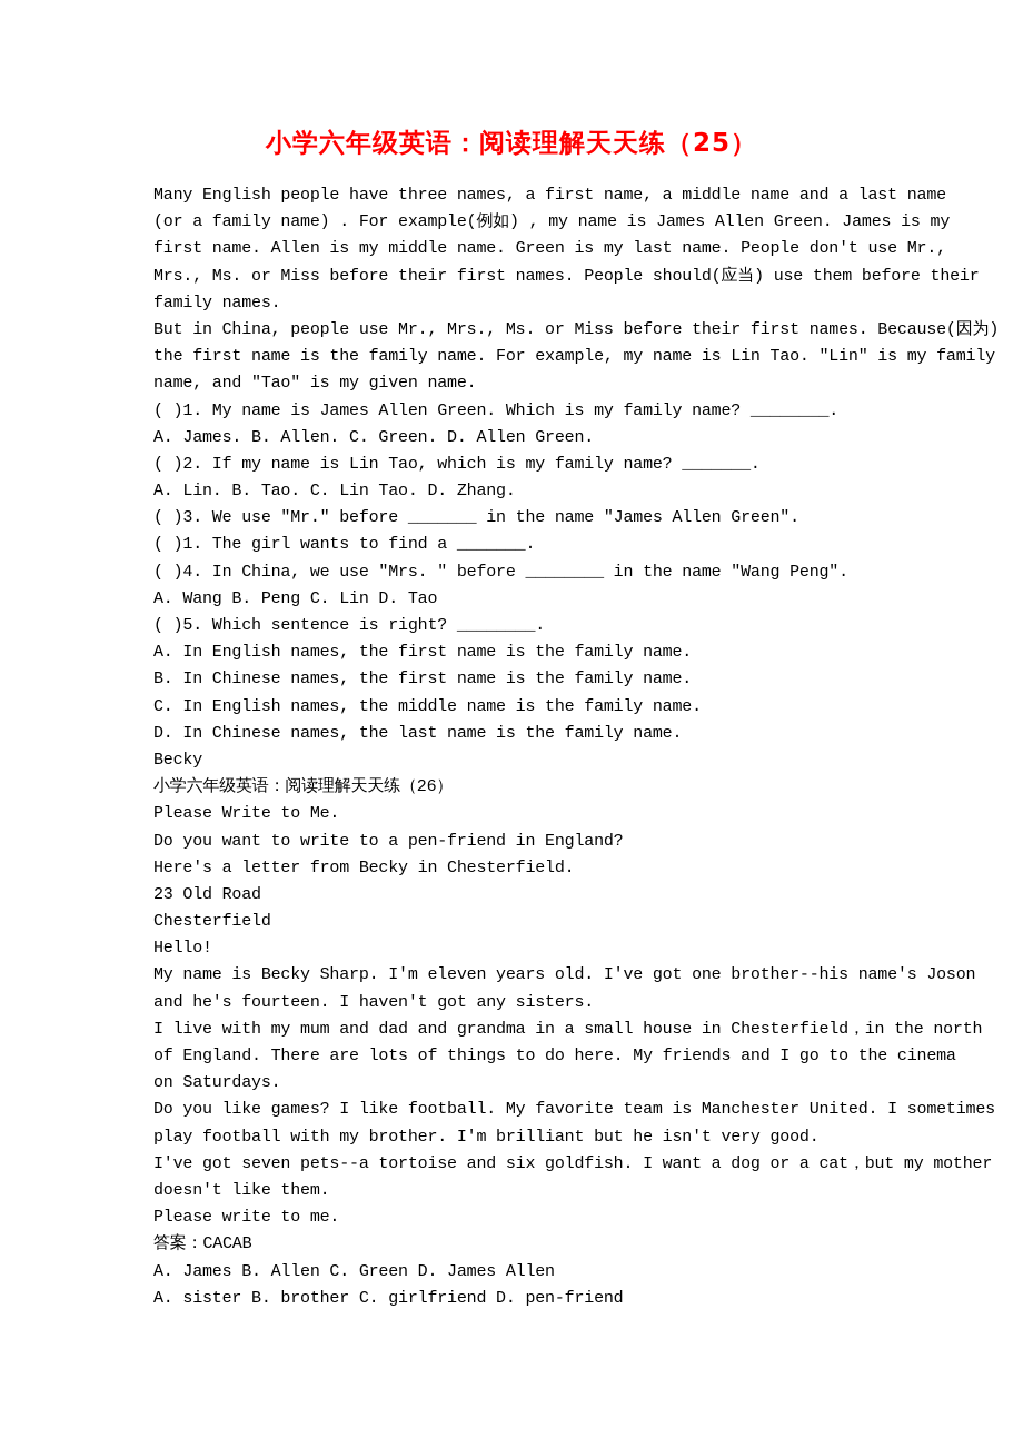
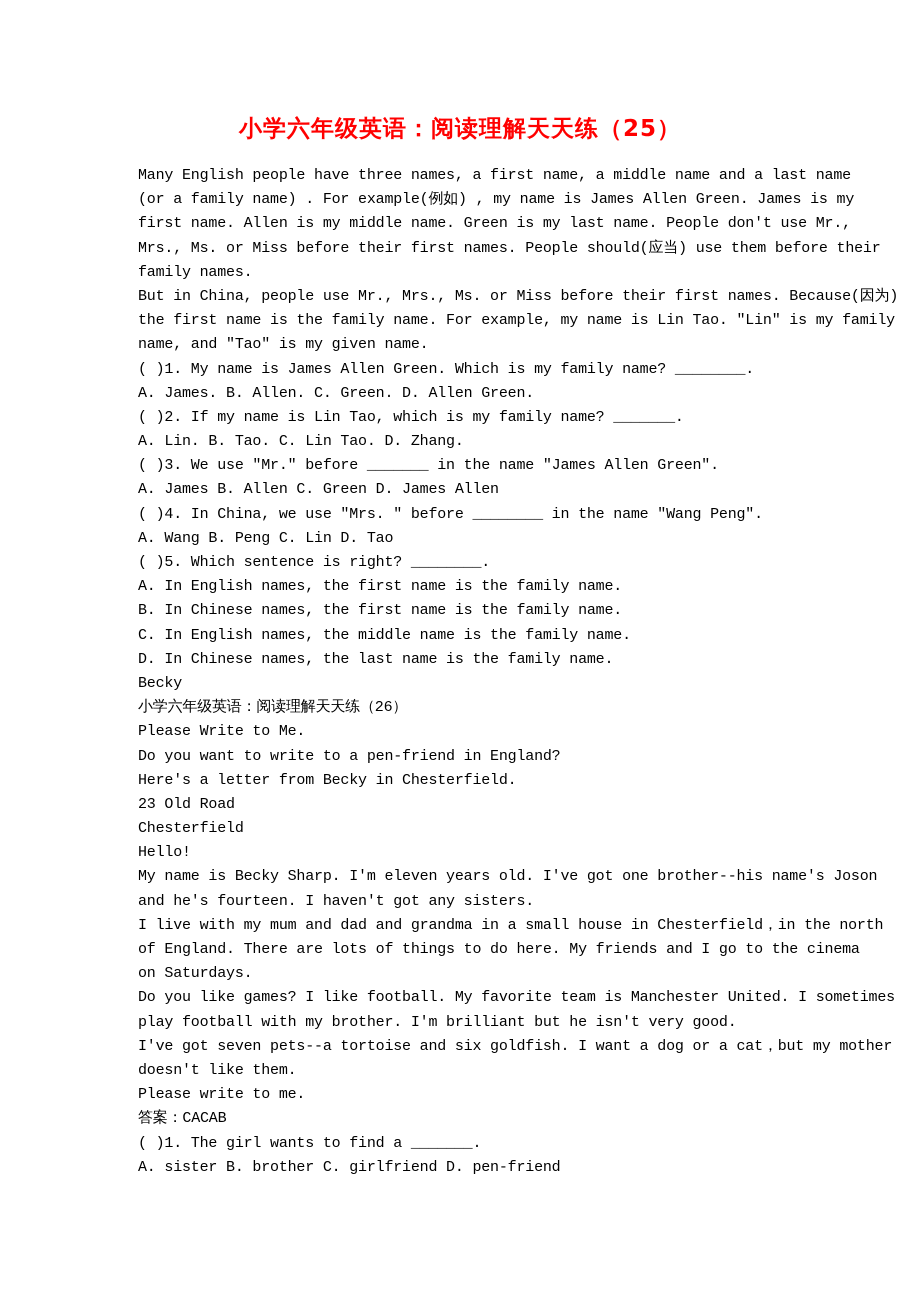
  小学六年级英语：阅读理解天天练（25）
  Many English people have three names, a first name, a middle name and a last name
  (or a family name) . For example(例如) , my name is James Allen Green. James is my
  first name. Allen is my middle name. Green is my last name. People don't use Mr.,
  Mrs., Ms. or Miss before their first names. People should(应当) use them before their
  family names.
  But in China, people use Mr., Mrs., Ms. or Miss before their first names. Because(因为)
  the first name is the family name. For example, my name is Lin Tao. ″Lin″ is my family
  name, and ″Tao″ is my given name.
  ( )1. My name is James Allen Green. Which is my family name? ________.
  A. James. B. Allen. C. Green. D. Allen Green.
  ( )2. If my name is Lin Tao, which is my family name? _______.
  A. Lin. B. Tao. C. Lin Tao. D. Zhang.
  ( )3. We use ″Mr.″ before _______ in the name ″James Allen Green″.
- ( )1. The girl wants to find a _______.
+ A. James B. Allen C. Green D. James Allen
  ( )4. In China, we use ″Mrs. ″ before ________ in the name ″Wang Peng″.
  A. Wang B. Peng C. Lin D. Tao
  ( )5. Which sentence is right? ________.
  A. In English names, the first name is the family name.
  B. In Chinese names, the first name is the family name.
  C. In English names, the middle name is the family name.
  D. In Chinese names, the last name is the family name.
  Becky
  小学六年级英语：阅读理解天天练（26）
  Please Write to Me.
  Do you want to write to a pen-friend in England?
  Here's a letter from Becky in Chesterfield.
  23 Old Road
  Chesterfield
  Hello!
  My name is Becky Sharp. I'm eleven years old. I've got one brother--his name's Joson
  and he's fourteen. I haven't got any sisters.
  I live with my mum and dad and grandma in a small house in Chesterfield，in the north
  of England. There are lots of things to do here. My friends and I go to the cinema
  on Saturdays.
  Do you like games? I like football. My favorite team is Manchester United. I sometimes
  play football with my brother. I'm brilliant but he isn't very good.
  I've got seven pets--a tortoise and six goldfish. I want a dog or a cat，but my mother
  doesn't like them.
  Please write to me.
  答案：CACAB
- A. James B. Allen C. Green D. James Allen
+ ( )1. The girl wants to find a _______.
  A. sister B. brother C. girlfriend D. pen-friend
